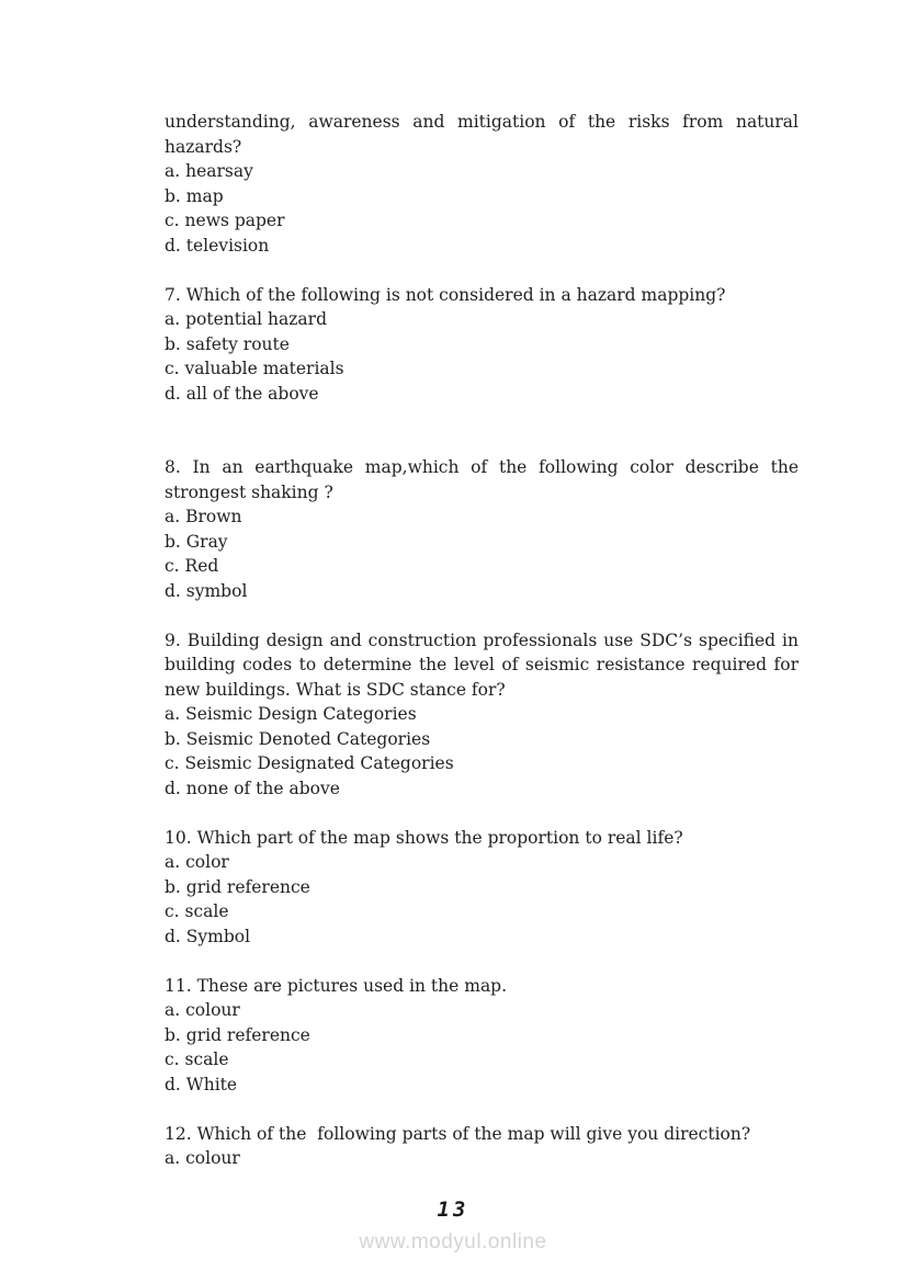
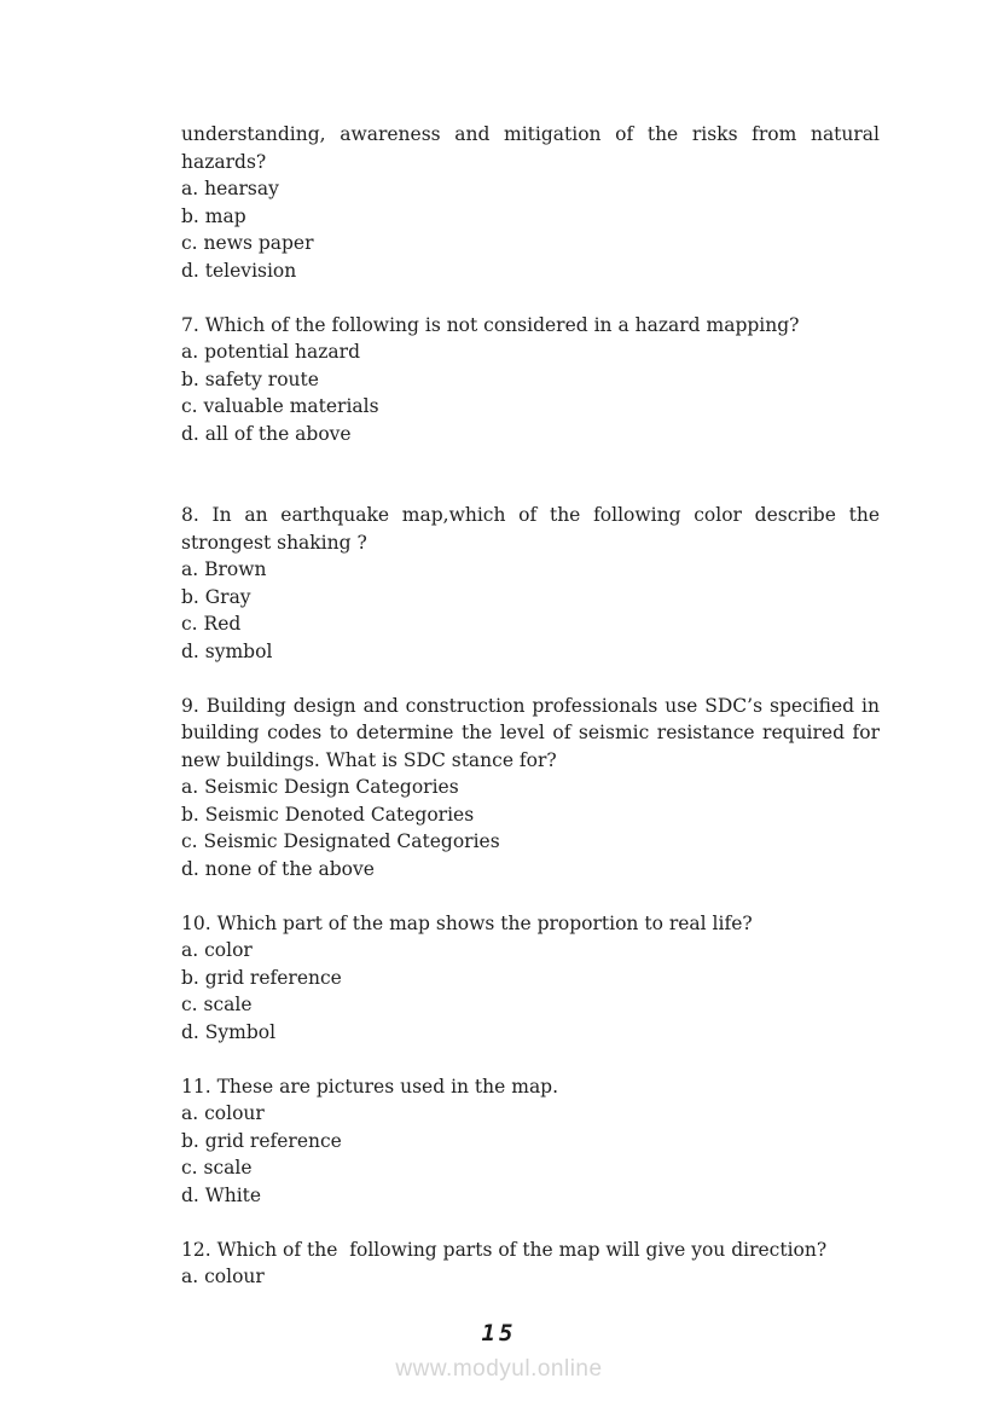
  understanding, awareness and mitigation of the risks from natural hazards?
  a. hearsay
  b. map
  c. news paper
  d. television
  7. Which of the following is not considered in a hazard mapping?
  a. potential hazard
  b. safety route
  c. valuable materials
  d. all of the above
  8. In an earthquake map,which of the following color describe the strongest shaking ?
  a. Brown
  b. Gray
  c. Red
  d. symbol
  9. Building design and construction professionals use SDC’s specified in building codes to determine the level of seismic resistance required for new buildings. What is SDC stance for?
  a. Seismic Design Categories
  b. Seismic Denoted Categories
  c. Seismic Designated Categories
  d. none of the above
  10. Which part of the map shows the proportion to real life?
  a. color
  b. grid reference
  c. scale
  d. Symbol
  11. These are pictures used in the map.
  a. colour
  b. grid reference
  c. scale
  d. White
  12. Which of the following parts of the map will give you direction?
  a. colour
- 13
+ 15
  www.modyul.online
